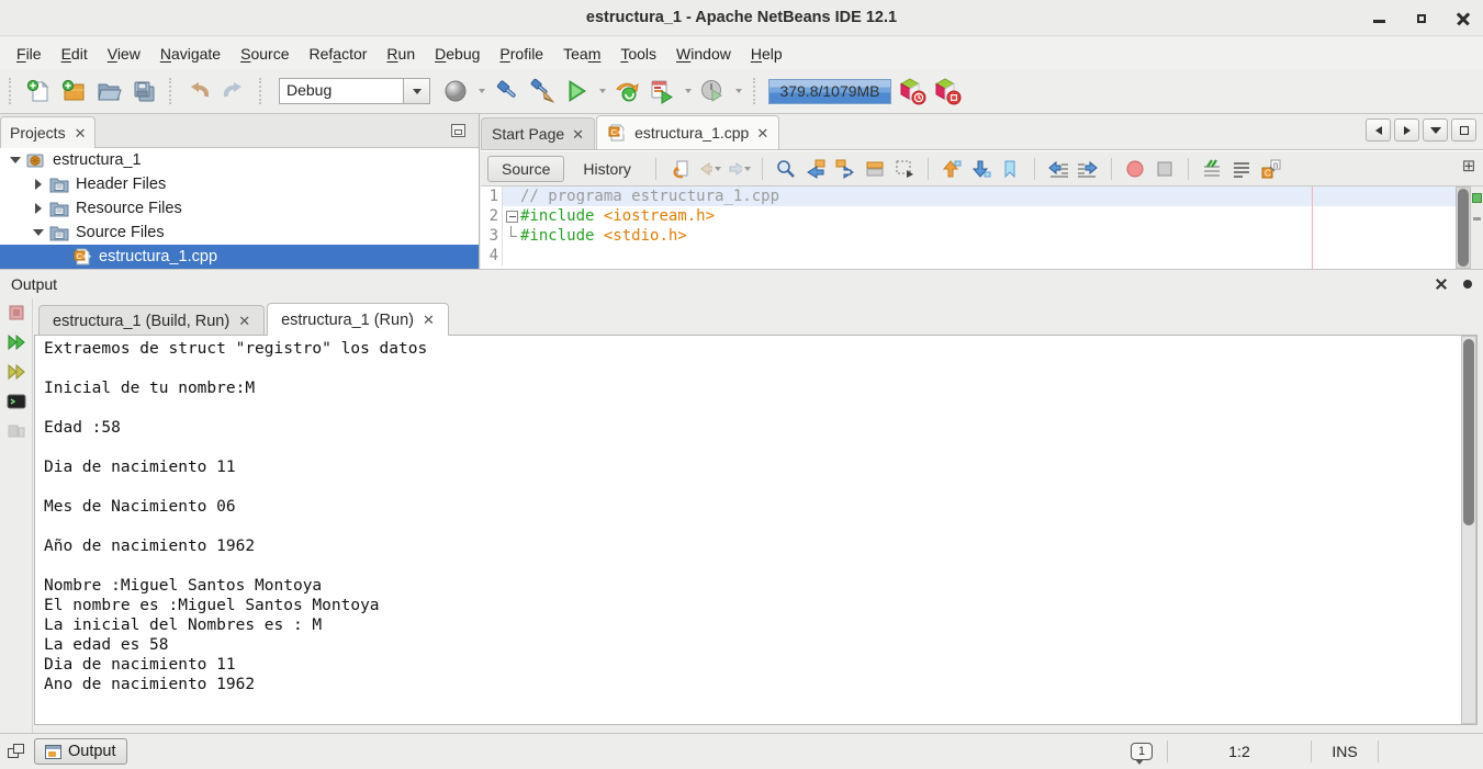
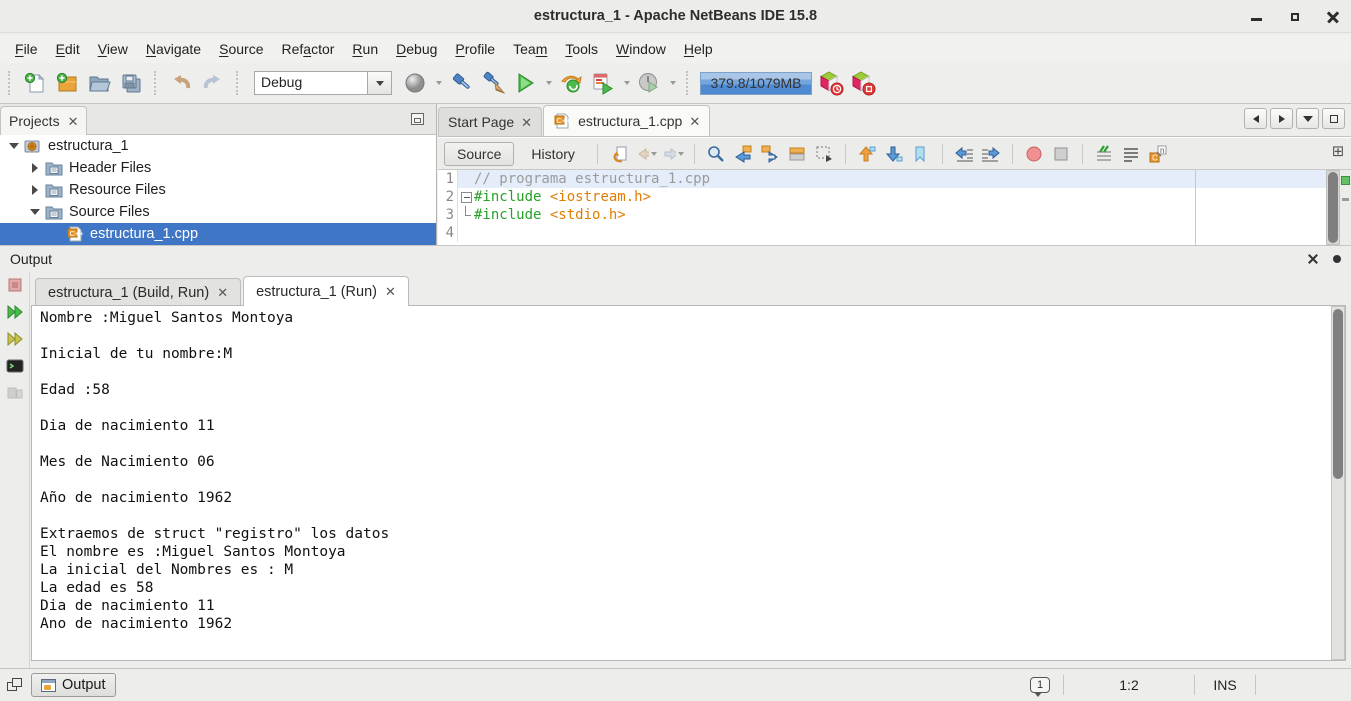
- estructura_1 - Apache NetBeans IDE 12.1
+ estructura_1 - Apache NetBeans IDE 15.8
  File
  Edit
  View
  Navigate
  Source
  Refactor
  Run
  Debug
  Profile
  Team
  Tools
  Window
  Help
  Debug
  379.8/1079MB
  Projects
  ✕
  estructura_1
  Header Files
  Resource Files
  Source Files
  C++
  estructura_1.cpp
  Start Page
  ✕
  C++
  estructura_1.cpp
  ✕
  Source
  History
  C
  n
  ⊞
  1
  // programa estructura_1.cpp
  2
  #include <iostream.h>
  3
  #include <stdio.h>
  4
  Output
  estructura_1 (Build, Run)
  ✕
  estructura_1 (Run)
  ✕
- Extraemos de struct "registro" los datos
+ Nombre :Miguel Santos Montoya
  Inicial de tu nombre:M
  Edad :58
  Dia de nacimiento 11
  Mes de Nacimiento 06
  Año de nacimiento 1962
- Nombre :Miguel Santos Montoya
+ Extraemos de struct "registro" los datos
  El nombre es :Miguel Santos Montoya
  La inicial del Nombres es : M
  La edad es 58
  Dia de nacimiento 11
  Ano de nacimiento 1962
  Output
  1
  1:2
  INS
